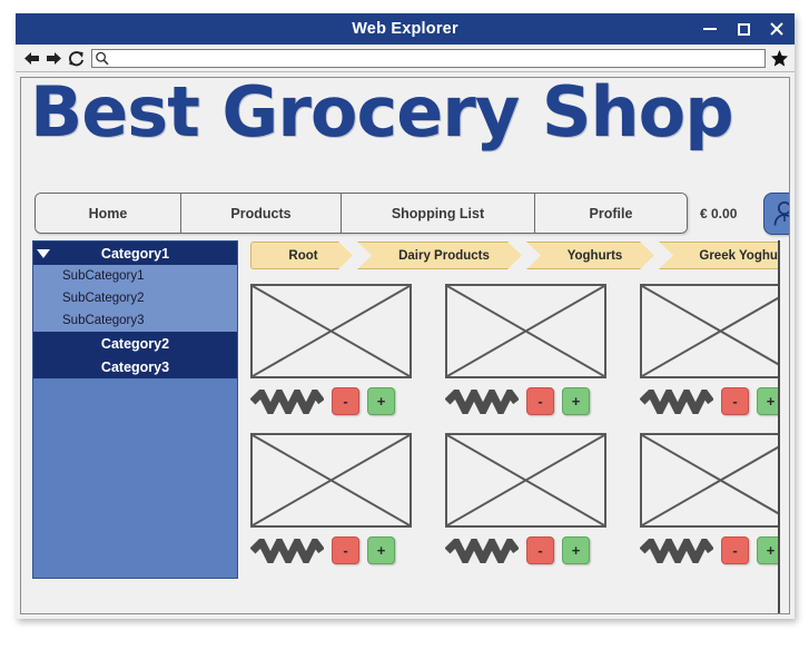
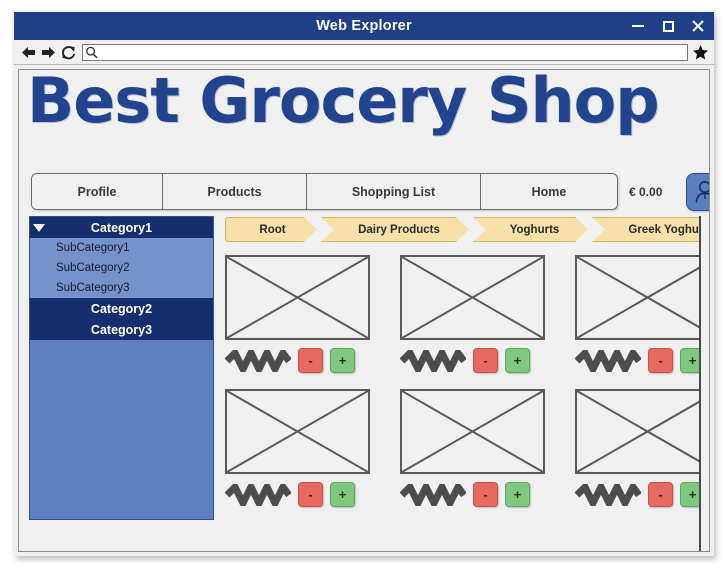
  Web Explorer
  Best Grocery Shop
- Home
+ Profile
  Products
  Shopping List
- Profile
+ Home
  € 0.00
  Category1
  SubCategory1
  SubCategory2
  SubCategory3
  Category2
  Category3
  Root
  Dairy Products
  Yoghurts
  Greek Yoghu
  -
  +
  -
  +
  -
  +
  -
  +
  -
  +
  -
  +
